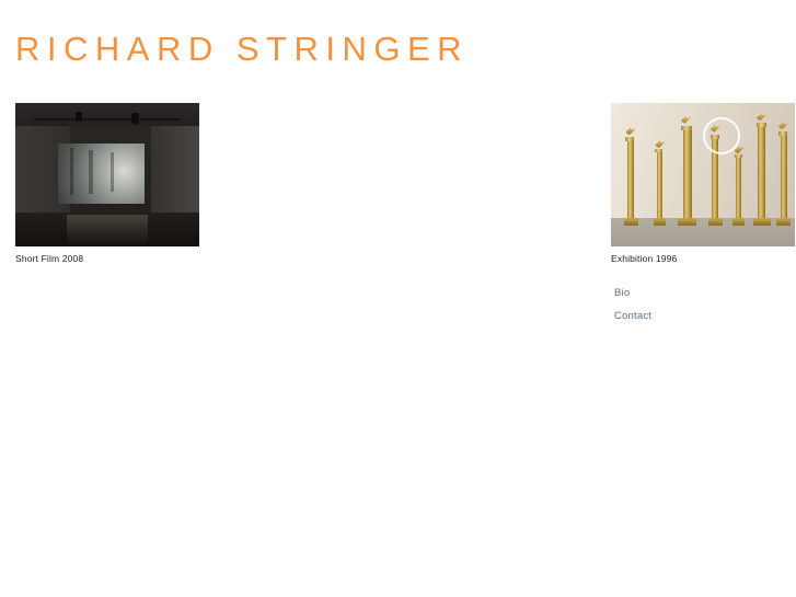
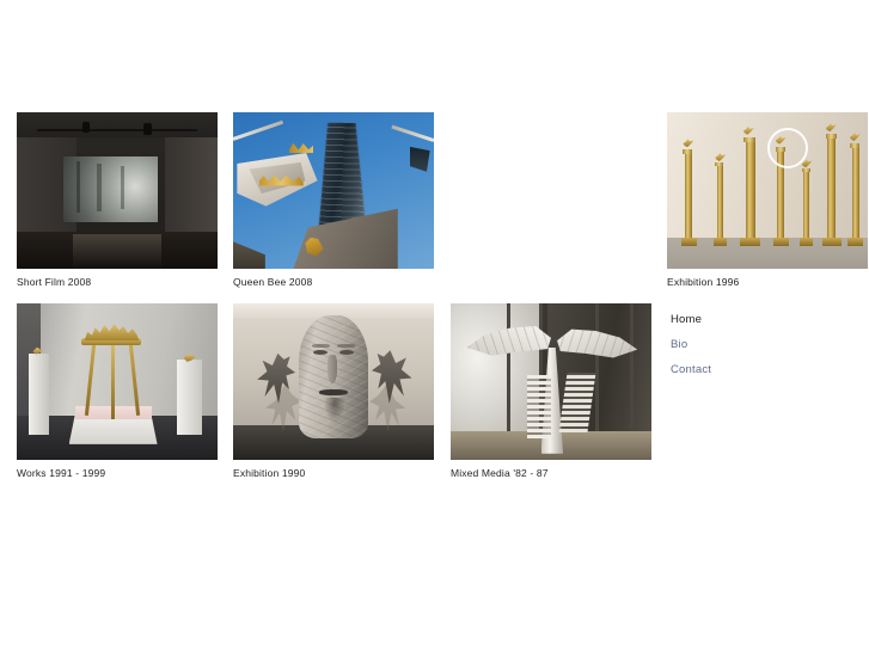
- RICHARD STRINGER
  Short Film 2008
+ Queen Bee 2008
  Exhibition 1996
+ Works 1991 - 1999
+ Exhibition 1990
+ Mixed Media '82 - 87
+ Home
  Bio
  Contact
